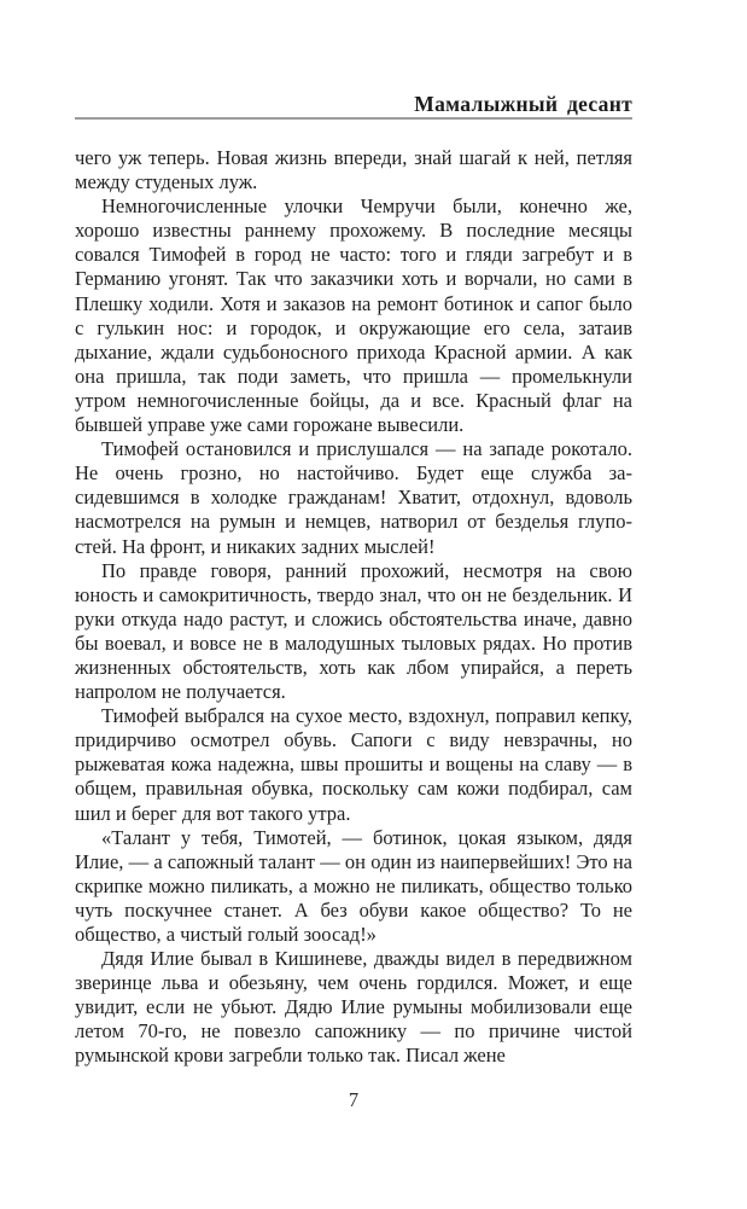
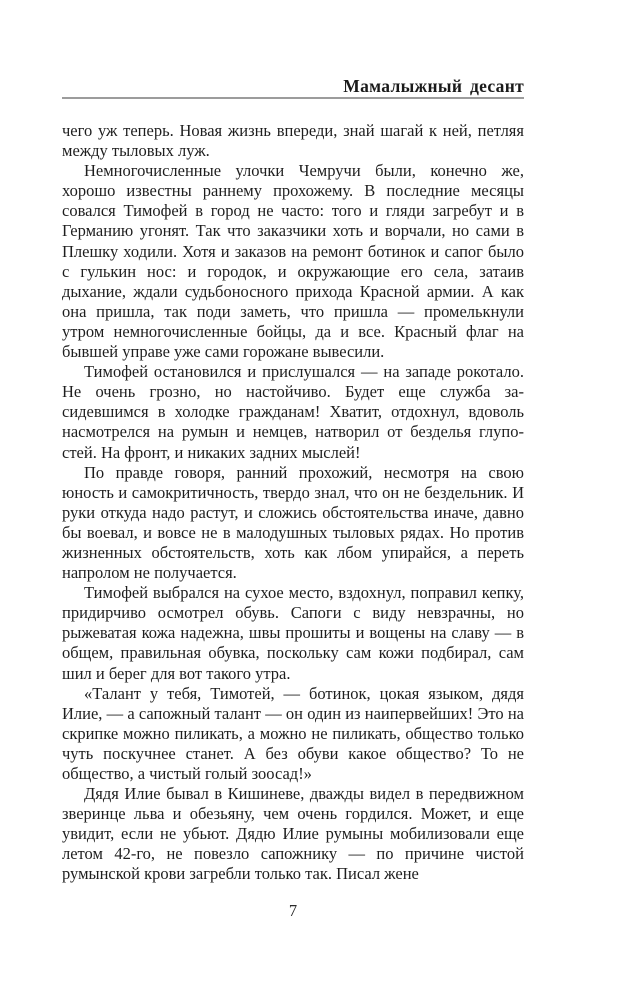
  Мамалыжный десант
- чего уж теперь. Новая жизнь впереди, знай шагай к ней, пет­ляя между студеных луж.
+ чего уж теперь. Новая жизнь впереди, знай шагай к ней, пет­ляя между тыловых луж.
  Немногочисленные улочки Чемручи были, конечно же, хорошо известны раннему прохожему. В последние месяцы совался Тимофей в город не часто: того и гляди загребут и в Германию угонят. Так что заказчики хоть и ворчали, но сами в Плешку ходили. Хотя и заказов на ремонт ботинок и сапог было с гулькин нос: и городок, и окружающие его села, зата­ив дыхание, ждали судьбоносного прихода Красной армии. А как она пришла, так поди заметь, что пришла — промель­кнули утром немногочисленные бойцы, да и все. Красный флаг на бывшей управе уже сами горожане вывесили.
  Тимофей остановился и прислушался — на западе роко­тало. Не очень грозно, но настойчиво. Будет еще служба за­сидевшимся в холодке гражданам! Хватит, отдохнул, вдоволь насмотрелся на румын и немцев, натворил от безделья глупо­стей. На фронт, и никаких задних мыслей!
  По правде говоря, ранний прохожий, несмотря на свою юность и самокритичность, твердо знал, что он не бездель­ник. И руки откуда надо растут, и сложись обстоятельства иначе, давно бы воевал, и вовсе не в малодушных тыловых рядах. Но против жизненных обстоятельств, хоть как лбом упирайся, а переть напролом не получается.
  Тимофей выбрался на сухое место, вздохнул, поправил кепку, придирчиво осмотрел обувь. Сапоги с виду невзрачны, но рыжеватая кожа надежна, швы прошиты и вощены на сла­ву — в общем, правильная обувка, поскольку сам кожи под­бирал, сам шил и берег для вот такого утра.
  «Талант у тебя, Тимотей, — ботинок, цокая языком, дядя Илие, — а сапожный талант — он один из наипервейших! Это на скрипке можно пиликать, а можно не пиликать, общество только чуть поскучнее станет. А без обуви какое общество? То не общество, а чистый голый зоосад!»
- Дядя Илие бывал в Кишиневе, дважды видел в передвиж­ном зверинце льва и обезьяну, чем очень гордился. Может, и еще увидит, если не убьют. Дядю Илие румыны мобилизо­вали еще летом 70-го, не повезло сапожнику — по причине чистой румынской крови загребли только так. Писал жене
+ Дядя Илие бывал в Кишиневе, дважды видел в передвиж­ном зверинце льва и обезьяну, чем очень гордился. Может, и еще увидит, если не убьют. Дядю Илие румыны мобилизо­вали еще летом 42-го, не повезло сапожнику — по причине чистой румынской крови загребли только так. Писал жене
  7
